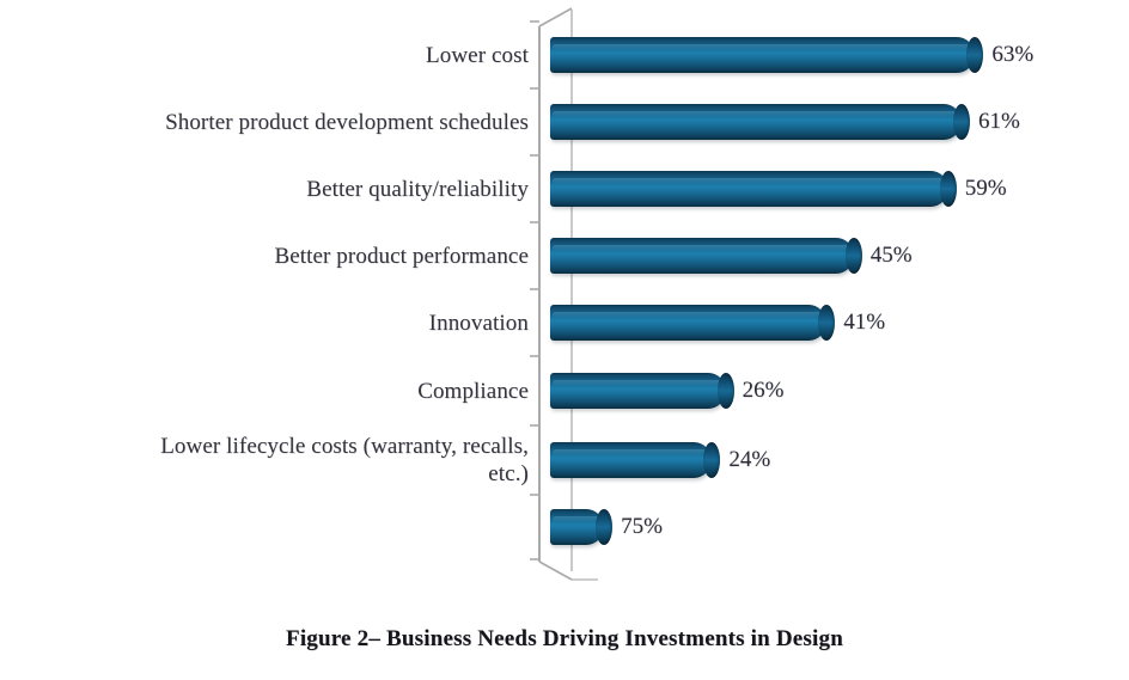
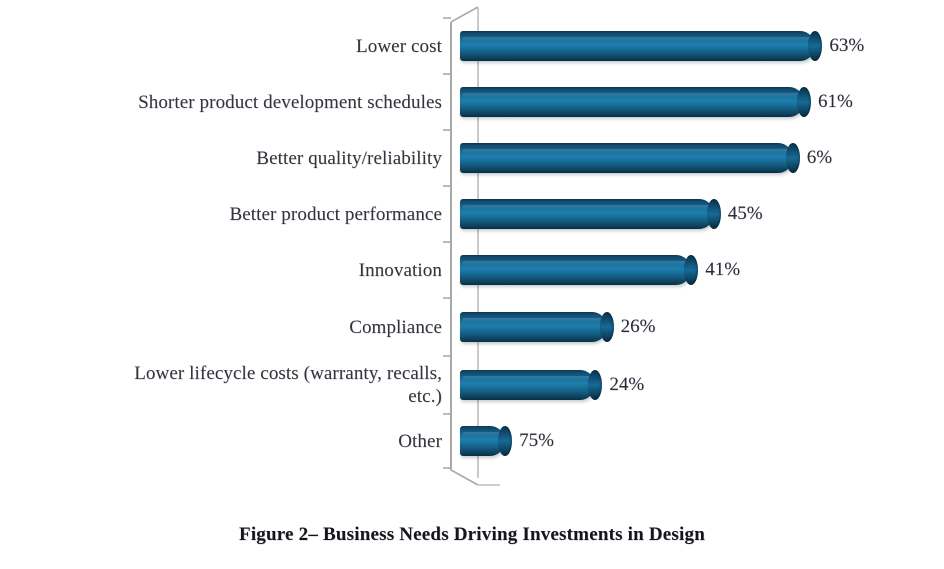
  Lower cost
  Shorter product development schedules
  Better quality/reliability
  Better product performance
  Innovation
  Compliance
  Lower lifecycle costs (warranty, recalls,
  etc.)
+ Other
  63%
  61%
- 59%
+ 6%
  45%
  41%
  26%
  24%
  75%
  Figure 2– Business Needs Driving Investments in Design
